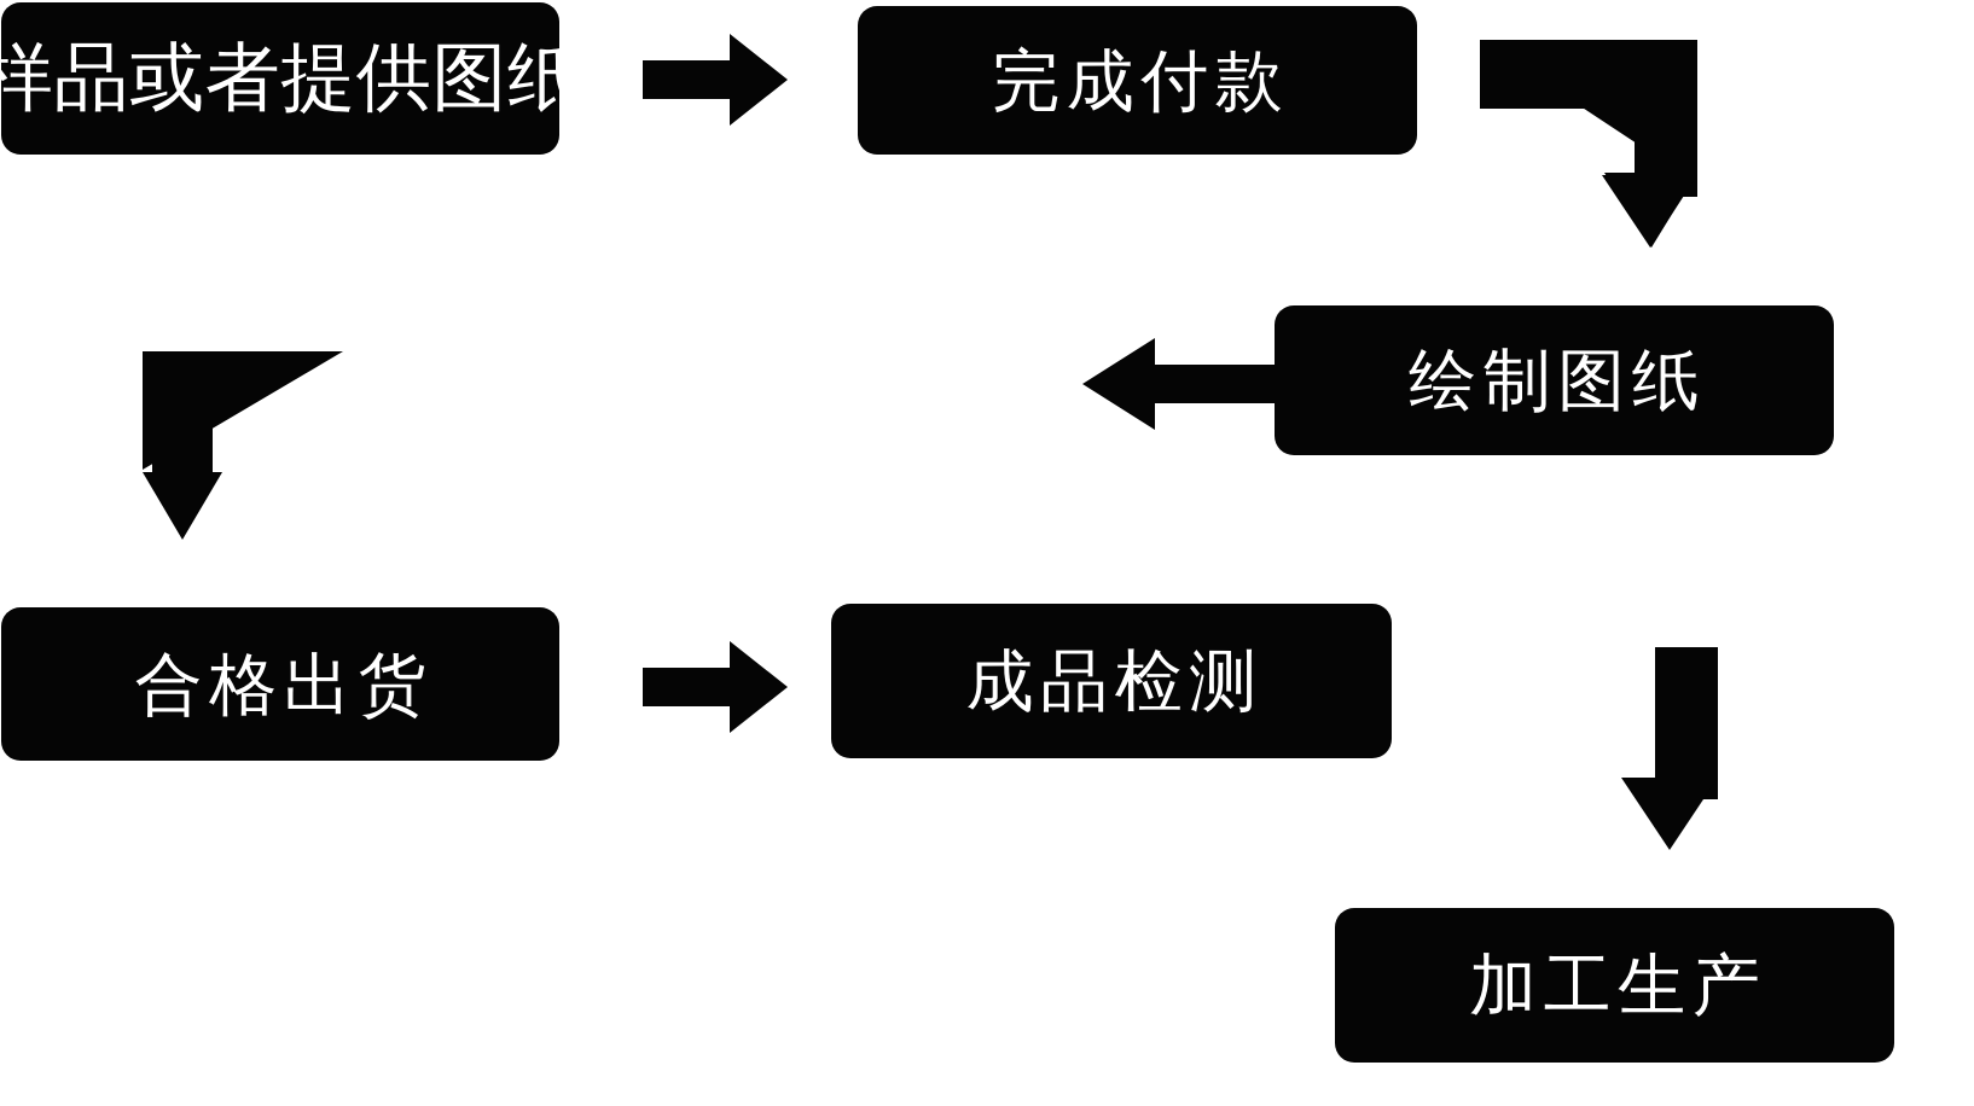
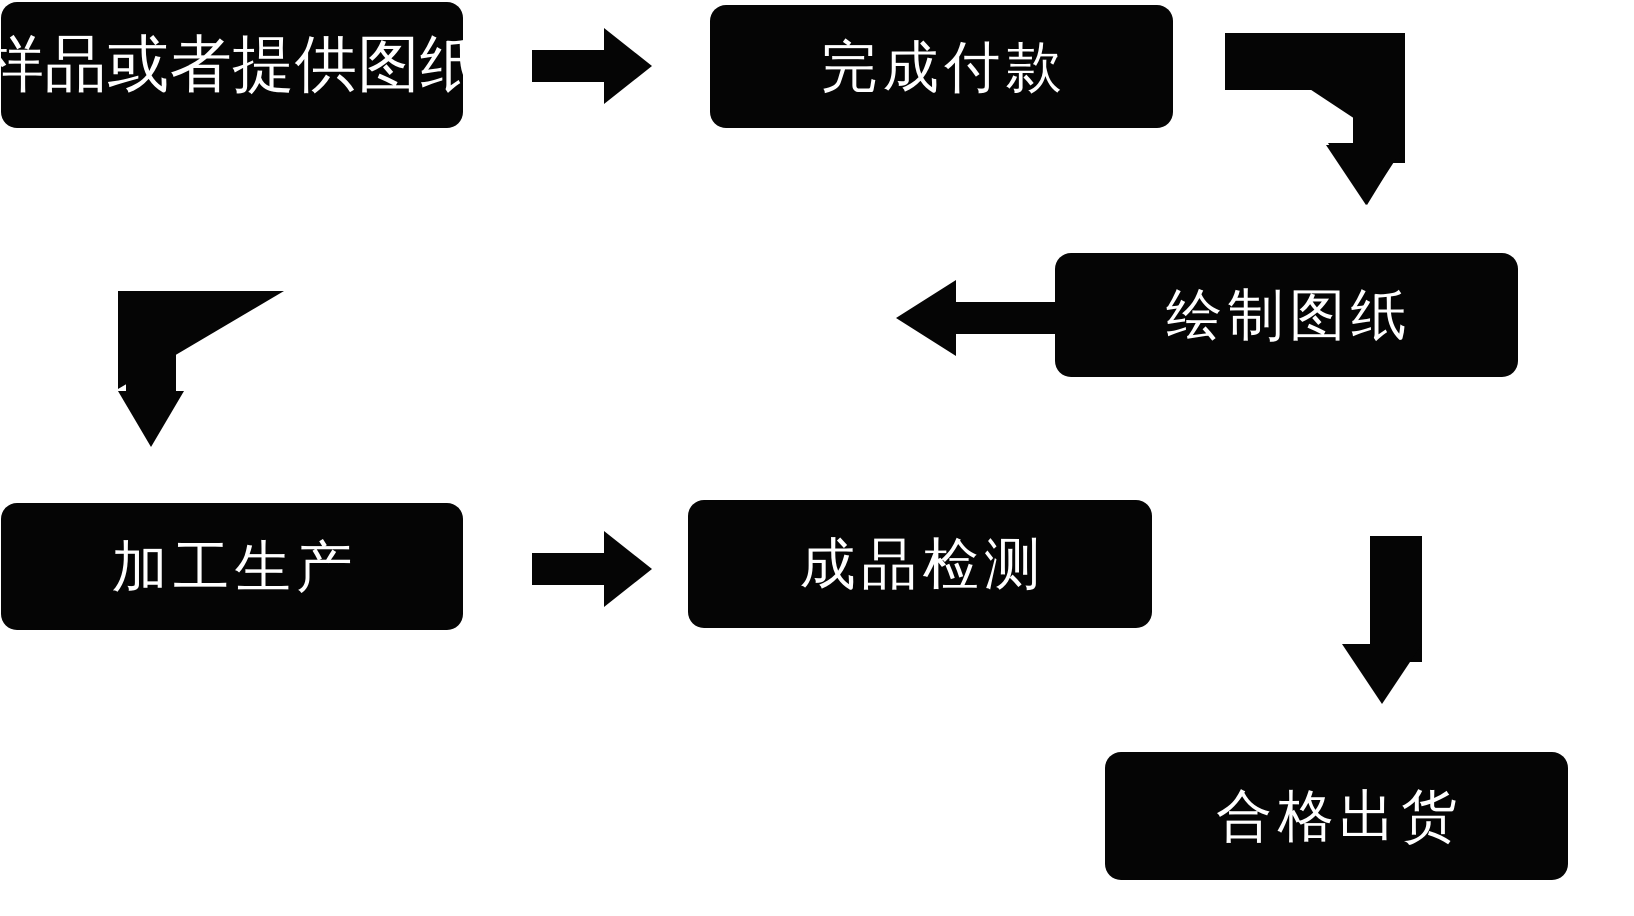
  样品或者提供图纸
  完成付款
  绘制图纸
- 合格出货
+ 加工生产
  成品检测
- 加工生产
+ 合格出货
